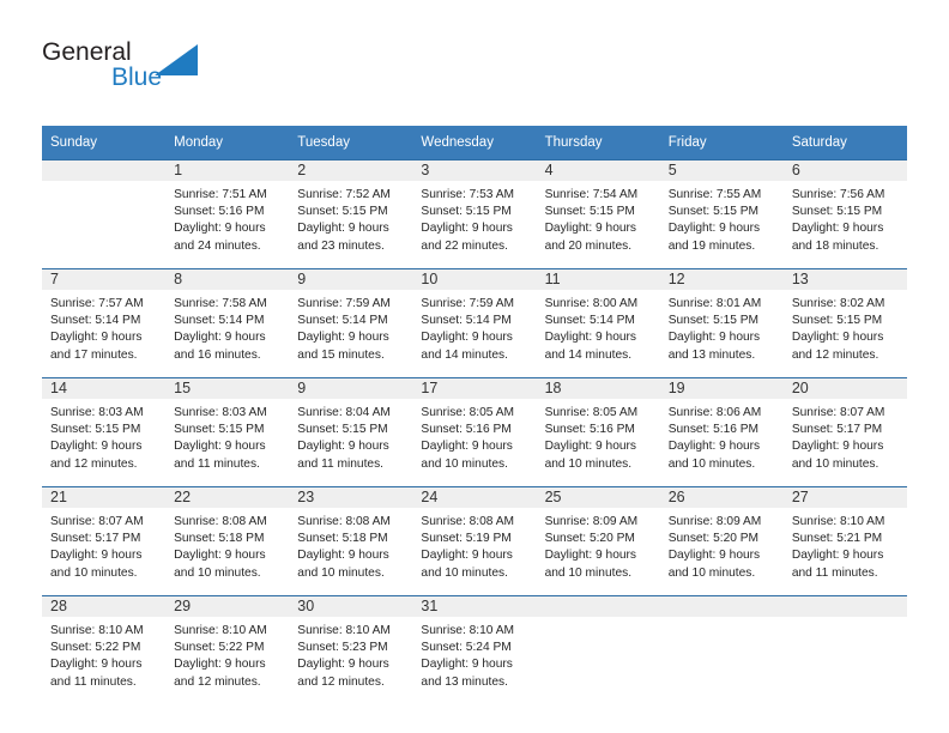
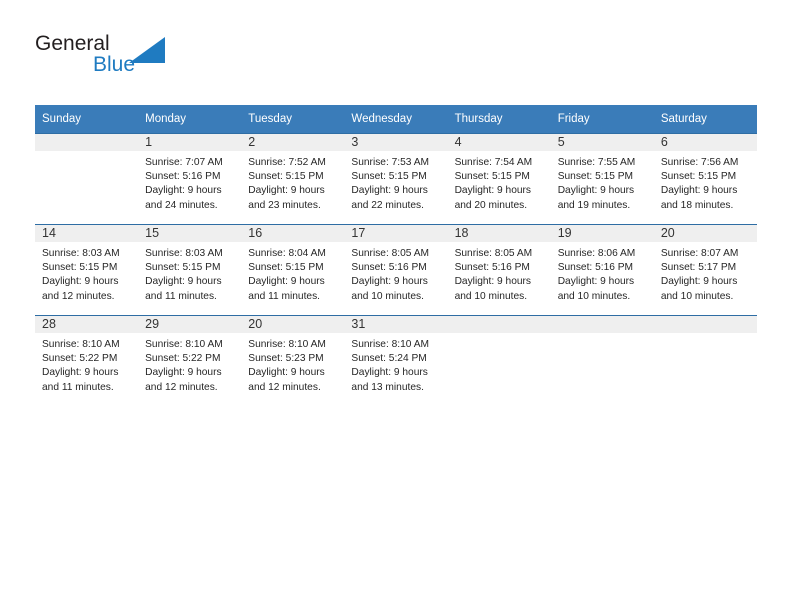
  General
  Blue
  Sunday	Monday	Tuesday	Wednesday	Thursday	Friday	Saturday
- 	1Sunrise: 7:51 AMSunset: 5:16 PMDaylight: 9 hoursand 24 minutes.	2Sunrise: 7:52 AMSunset: 5:15 PMDaylight: 9 hoursand 23 minutes.	3Sunrise: 7:53 AMSunset: 5:15 PMDaylight: 9 hoursand 22 minutes.	4Sunrise: 7:54 AMSunset: 5:15 PMDaylight: 9 hoursand 20 minutes.	5Sunrise: 7:55 AMSunset: 5:15 PMDaylight: 9 hoursand 19 minutes.	6Sunrise: 7:56 AMSunset: 5:15 PMDaylight: 9 hoursand 18 minutes.
+ 	1Sunrise: 7:07 AMSunset: 5:16 PMDaylight: 9 hoursand 24 minutes.	2Sunrise: 7:52 AMSunset: 5:15 PMDaylight: 9 hoursand 23 minutes.	3Sunrise: 7:53 AMSunset: 5:15 PMDaylight: 9 hoursand 22 minutes.	4Sunrise: 7:54 AMSunset: 5:15 PMDaylight: 9 hoursand 20 minutes.	5Sunrise: 7:55 AMSunset: 5:15 PMDaylight: 9 hoursand 19 minutes.	6Sunrise: 7:56 AMSunset: 5:15 PMDaylight: 9 hoursand 18 minutes.
- 7Sunrise: 7:57 AMSunset: 5:14 PMDaylight: 9 hoursand 17 minutes.	8Sunrise: 7:58 AMSunset: 5:14 PMDaylight: 9 hoursand 16 minutes.	9Sunrise: 7:59 AMSunset: 5:14 PMDaylight: 9 hoursand 15 minutes.	10Sunrise: 7:59 AMSunset: 5:14 PMDaylight: 9 hoursand 14 minutes.	11Sunrise: 8:00 AMSunset: 5:14 PMDaylight: 9 hoursand 14 minutes.	12Sunrise: 8:01 AMSunset: 5:15 PMDaylight: 9 hoursand 13 minutes.	13Sunrise: 8:02 AMSunset: 5:15 PMDaylight: 9 hoursand 12 minutes.
- 14Sunrise: 8:03 AMSunset: 5:15 PMDaylight: 9 hoursand 12 minutes.	15Sunrise: 8:03 AMSunset: 5:15 PMDaylight: 9 hoursand 11 minutes.	9Sunrise: 8:04 AMSunset: 5:15 PMDaylight: 9 hoursand 11 minutes.	17Sunrise: 8:05 AMSunset: 5:16 PMDaylight: 9 hoursand 10 minutes.	18Sunrise: 8:05 AMSunset: 5:16 PMDaylight: 9 hoursand 10 minutes.	19Sunrise: 8:06 AMSunset: 5:16 PMDaylight: 9 hoursand 10 minutes.	20Sunrise: 8:07 AMSunset: 5:17 PMDaylight: 9 hoursand 10 minutes.
+ 14Sunrise: 8:03 AMSunset: 5:15 PMDaylight: 9 hoursand 12 minutes.	15Sunrise: 8:03 AMSunset: 5:15 PMDaylight: 9 hoursand 11 minutes.	16Sunrise: 8:04 AMSunset: 5:15 PMDaylight: 9 hoursand 11 minutes.	17Sunrise: 8:05 AMSunset: 5:16 PMDaylight: 9 hoursand 10 minutes.	18Sunrise: 8:05 AMSunset: 5:16 PMDaylight: 9 hoursand 10 minutes.	19Sunrise: 8:06 AMSunset: 5:16 PMDaylight: 9 hoursand 10 minutes.	20Sunrise: 8:07 AMSunset: 5:17 PMDaylight: 9 hoursand 10 minutes.
- 21Sunrise: 8:07 AMSunset: 5:17 PMDaylight: 9 hoursand 10 minutes.	22Sunrise: 8:08 AMSunset: 5:18 PMDaylight: 9 hoursand 10 minutes.	23Sunrise: 8:08 AMSunset: 5:18 PMDaylight: 9 hoursand 10 minutes.	24Sunrise: 8:08 AMSunset: 5:19 PMDaylight: 9 hoursand 10 minutes.	25Sunrise: 8:09 AMSunset: 5:20 PMDaylight: 9 hoursand 10 minutes.	26Sunrise: 8:09 AMSunset: 5:20 PMDaylight: 9 hoursand 10 minutes.	27Sunrise: 8:10 AMSunset: 5:21 PMDaylight: 9 hoursand 11 minutes.
- 28Sunrise: 8:10 AMSunset: 5:22 PMDaylight: 9 hoursand 11 minutes.	29Sunrise: 8:10 AMSunset: 5:22 PMDaylight: 9 hoursand 12 minutes.	30Sunrise: 8:10 AMSunset: 5:23 PMDaylight: 9 hoursand 12 minutes.	31Sunrise: 8:10 AMSunset: 5:24 PMDaylight: 9 hoursand 13 minutes.
+ 28Sunrise: 8:10 AMSunset: 5:22 PMDaylight: 9 hoursand 11 minutes.	29Sunrise: 8:10 AMSunset: 5:22 PMDaylight: 9 hoursand 12 minutes.	20Sunrise: 8:10 AMSunset: 5:23 PMDaylight: 9 hoursand 12 minutes.	31Sunrise: 8:10 AMSunset: 5:24 PMDaylight: 9 hoursand 13 minutes.
